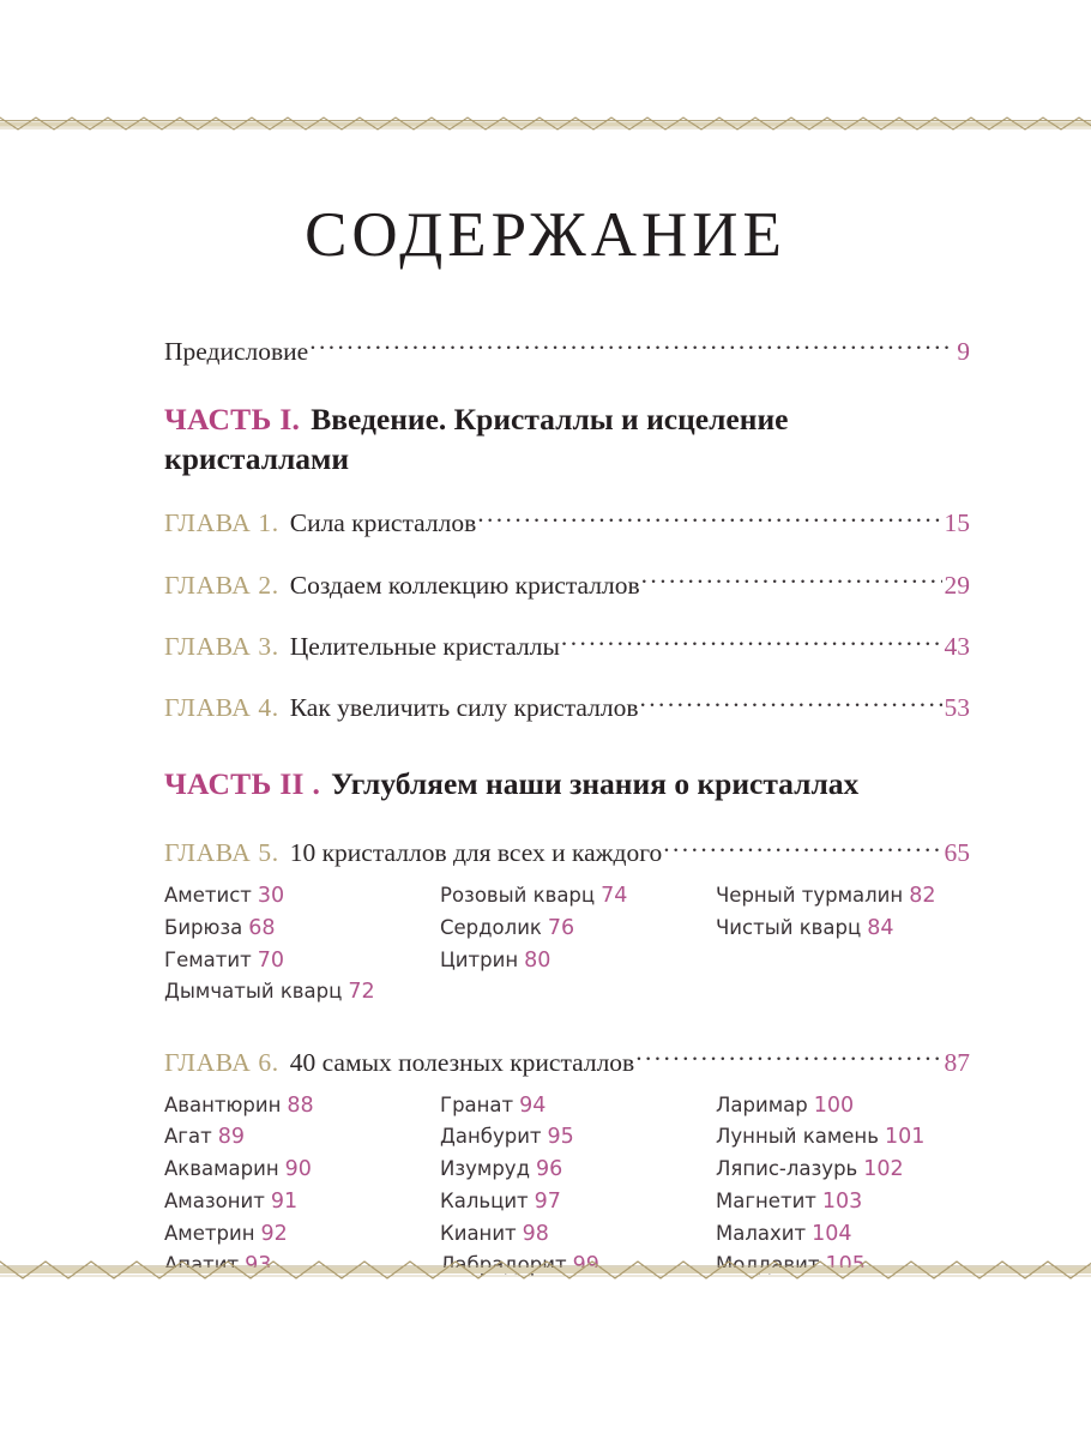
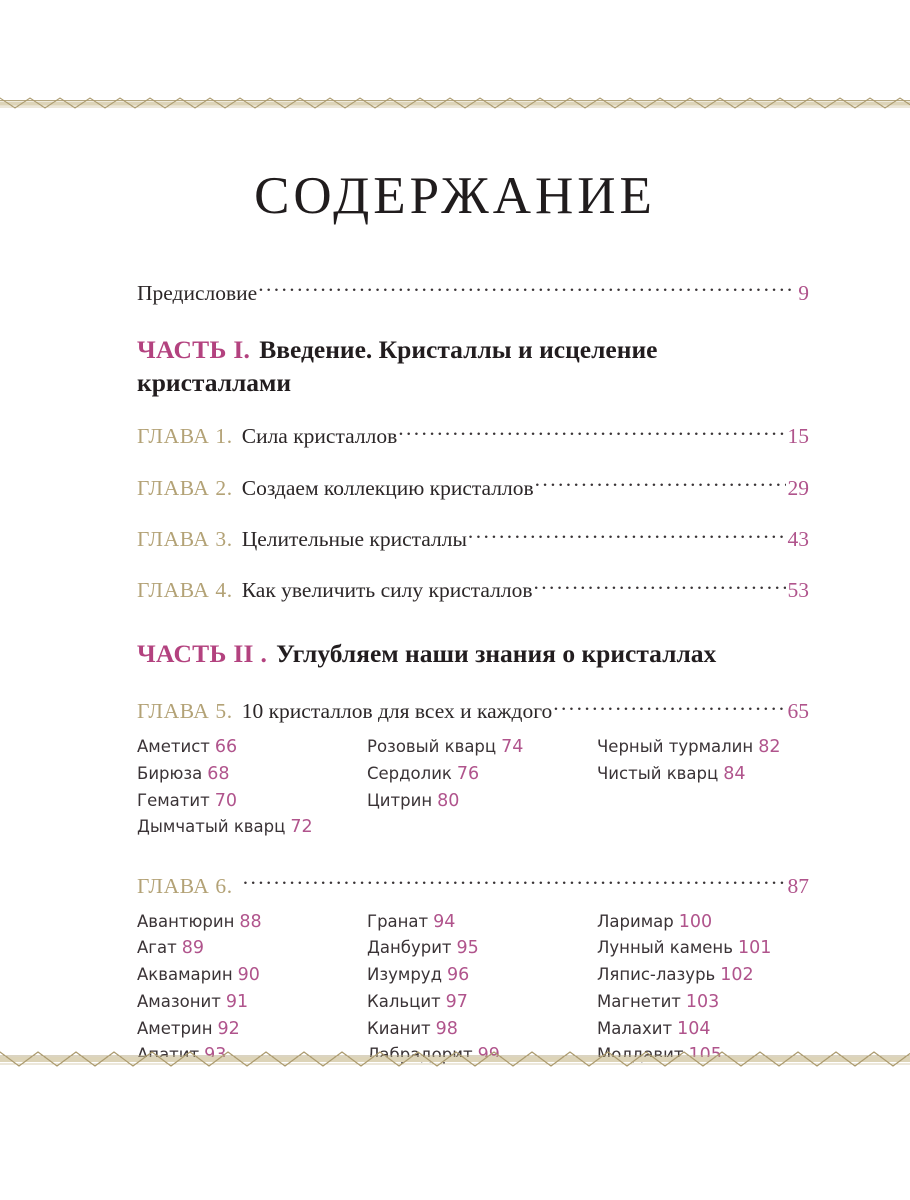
  СОДЕРЖАНИЕ
  Предисловие
  9
  ЧАСТЬ I. Введение. Кристаллы и исцеление кристаллами
  ГЛАВА 1.
  Сила кристаллов
  15
  ГЛАВА 2.
  Создаем коллекцию кристаллов
  29
  ГЛАВА 3.
  Целительные кристаллы
  43
  ГЛАВА 4.
  Как увеличить силу кристаллов
  53
  ЧАСТЬ II . Углубляем наши знания о кристаллах
  ГЛАВА 5.
  10 кристаллов для всех и каждого
  65
- Аметист 30
+ Аметист 66
  Бирюза 68
  Гематит 70
  Дымчатый кварц 72
  Розовый кварц 74
  Сердолик 76
  Цитрин 80
  Черный турмалин 82
  Чистый кварц 84
  ГЛАВА 6.
- 40 самых полезных кристаллов
  87
  Авантюрин 88
  Агат 89
  Аквамарин 90
  Амазонит 91
  Аметрин 92
  Апати 93
  Гранат 94
  Данбурит 95
  Изумруд 96
  Кальцит 97
  Кианит 98
  Лбрадорит 99
  Ларимар 100
  Лунный камень 101
  Ляпис-лазурь 102
  Магнетит 103
  Малахит 104
  олдавит 105
